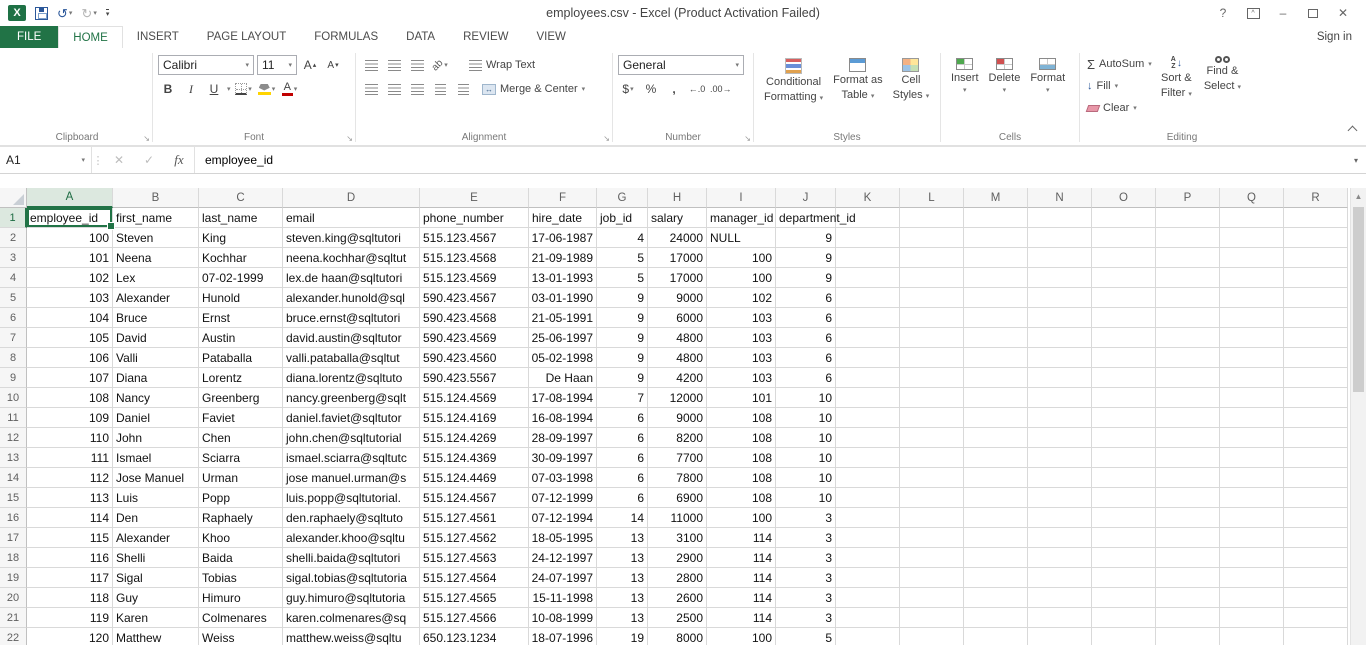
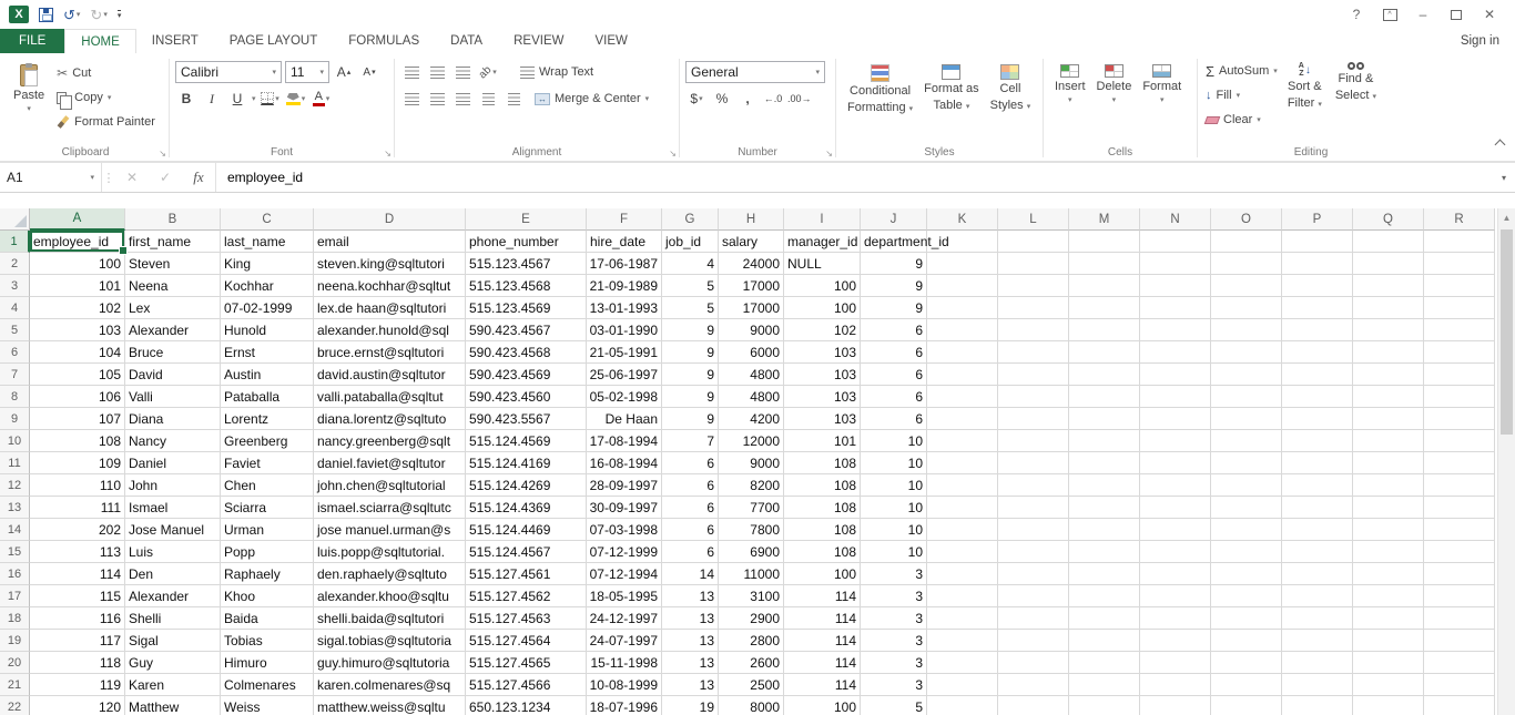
  X
  ↺
  ↻
- employees.csv - Excel (Product Activation Failed)
  ?
  –
  ✕
  FILE
  HOME
  INSERT
  PAGE LAYOUT
  FORMULAS
  DATA
  REVIEW
  VIEW
  Sign in
+ Paste
+ ✂
+ Cut
+ Copy
+ Format Painter
  Clipboard
  ↘
  Calibri
  11
  A
  A
  B
  I
  U
  A
  Font
  ↘
  Wrap Text
  ↔
  Merge & Center
  Alignment
  ↘
  General
  $
  %
  ,
  ←.0
  .00→
  Number
  ↘
  Conditional
  Formatting
  Format as
  Table
  Cell
  Styles
  Styles
  Insert
  Delete
  Format
  Cells
  Σ
  AutoSum
  ↓
  Fill
  Clear
  ↓
  Sort &
  Filter
  Find &
  Select
  Editing
  A1
  ⋮
  ✕
  ✓
  fx
  employee_id
  ▾
  A
  B
  C
  D
  E
  F
  G
  H
  I
  J
  K
  L
  M
  N
  O
  P
  Q
  R
  1
  employee_id
  first_name
  last_name
  email
  phone_number
  hire_date
  job_id
  salary
  manager_id
  department_id
  2
  100
  Steven
  King
  steven.king@sqltutori
  515.123.4567
  17-06-1987
  4
  24000
  NULL
  9
  3
  101
  Neena
  Kochhar
  neena.kochhar@sqltut
  515.123.4568
  21-09-1989
  5
  17000
  100
  9
  4
  102
  Lex
  07-02-1999
  lex.de haan@sqltutori
  515.123.4569
  13-01-1993
  5
  17000
  100
  9
  5
  103
  Alexander
  Hunold
  alexander.hunold@sql
  590.423.4567
  03-01-1990
  9
  9000
  102
  6
  6
  104
  Bruce
  Ernst
  bruce.ernst@sqltutori
  590.423.4568
  21-05-1991
  9
  6000
  103
  6
  7
  105
  David
  Austin
  david.austin@sqltutor
  590.423.4569
  25-06-1997
  9
  4800
  103
  6
  8
  106
  Valli
  Pataballa
  valli.pataballa@sqltut
  590.423.4560
  05-02-1998
  9
  4800
  103
  6
  9
  107
  Diana
  Lorentz
  diana.lorentz@sqltuto
  590.423.5567
  De Haan
  9
  4200
  103
  6
  10
  108
  Nancy
  Greenberg
  nancy.greenberg@sqlt
  515.124.4569
  17-08-1994
  7
  12000
  101
  10
  11
  109
  Daniel
  Faviet
  daniel.faviet@sqltutor
  515.124.4169
  16-08-1994
  6
  9000
  108
  10
  12
  110
  John
  Chen
  john.chen@sqltutorial
  515.124.4269
  28-09-1997
  6
  8200
  108
  10
  13
  111
  Ismael
  Sciarra
  ismael.sciarra@sqltutc
  515.124.4369
  30-09-1997
  6
  7700
  108
  10
  14
- 112
+ 202
  Jose Manuel
  Urman
  jose manuel.urman@s
  515.124.4469
  07-03-1998
  6
  7800
  108
  10
  15
  113
  Luis
  Popp
  luis.popp@sqltutorial.
  515.124.4567
  07-12-1999
  6
  6900
  108
  10
  16
  114
  Den
  Raphaely
  den.raphaely@sqltuto
  515.127.4561
  07-12-1994
  14
  11000
  100
  3
  17
  115
  Alexander
  Khoo
  alexander.khoo@sqltu
  515.127.4562
  18-05-1995
  13
  3100
  114
  3
  18
  116
  Shelli
  Baida
  shelli.baida@sqltutori
  515.127.4563
  24-12-1997
  13
  2900
  114
  3
  19
  117
  Sigal
  Tobias
  sigal.tobias@sqltutoria
  515.127.4564
  24-07-1997
  13
  2800
  114
  3
  20
  118
  Guy
  Himuro
  guy.himuro@sqltutoria
  515.127.4565
  15-11-1998
  13
  2600
  114
  3
  21
  119
  Karen
  Colmenares
  karen.colmenares@sq
  515.127.4566
  10-08-1999
  13
  2500
  114
  3
  22
  120
  Matthew
  Weiss
  matthew.weiss@sqltu
  650.123.1234
  18-07-1996
  19
  8000
  100
  5
  ▲
